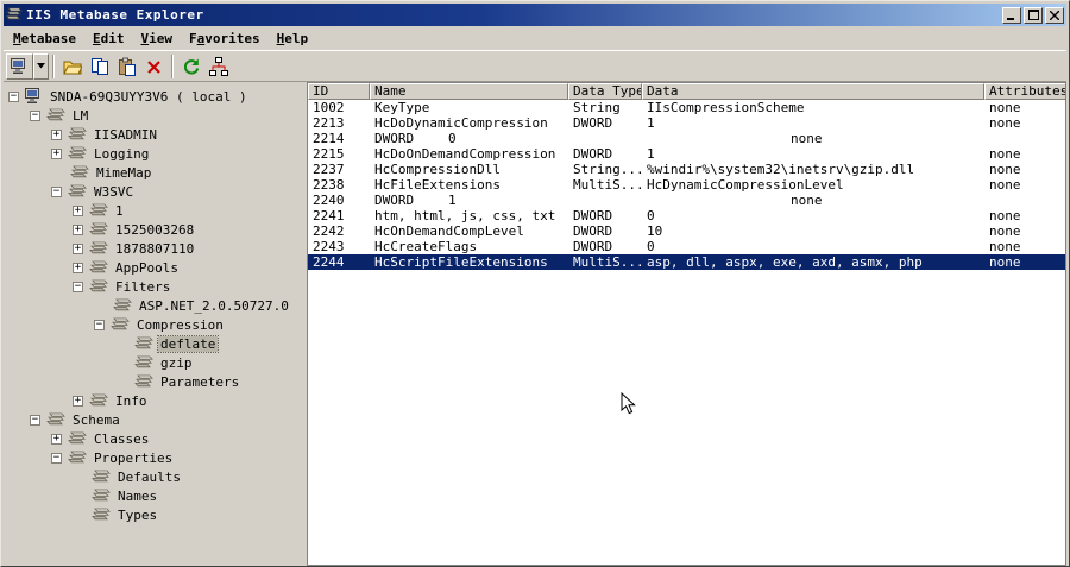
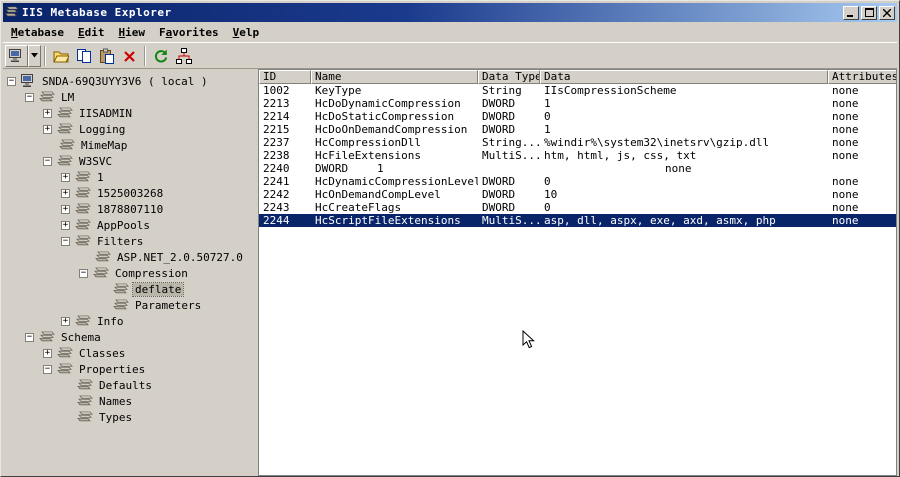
  IIS Metabase Explorer
  M
  etabase
  E
  dit
- V
+ H
  iew
  F
  a
  vorites
- H
+ V
  elp
  −
  SNDA-69Q3UYY3V6 ( local )
  −
  LM
  +
  IISADMIN
  +
  Logging
  MimeMap
  −
  W3SVC
  +
  1
  +
  1525003268
  +
  1878807110
  +
  AppPools
  −
  Filters
  ASP.NET_2.0.50727.0
  −
  Compression
  deflate
- gzip
  Parameters
  +
  Info
  −
  Schema
  +
  Classes
  −
  Properties
  Defaults
  Names
  Types
  ID
  Name
  Data Type
  Data
  Attributes
  1002
  KeyType
  String
  IIsCompressionScheme
  none
  2213
  HcDoDynamicCompression
  DWORD
  1
  none
  2214
+ HcDoStaticCompression
  DWORD
  0
  none
  2215
  HcDoOnDemandCompression
  DWORD
  1
  none
  2237
  HcCompressionDll
  String...
  %windir%\system32\inetsrv\gzip.dll
  none
  2238
  HcFileExtensions
  MultiS...
- HcDynamicCompressionLevel
+ htm, html, js, css, txt
  none
  2240
  DWORD
  1
  none
  2241
- htm, html, js, css, txt
+ HcDynamicCompressionLevel
  DWORD
  0
  none
  2242
  HcOnDemandCompLevel
  DWORD
  10
  none
  2243
  HcCreateFlags
  DWORD
  0
  none
  2244
  HcScriptFileExtensions
  MultiS...
  asp, dll, aspx, exe, axd, asmx, php
  none
